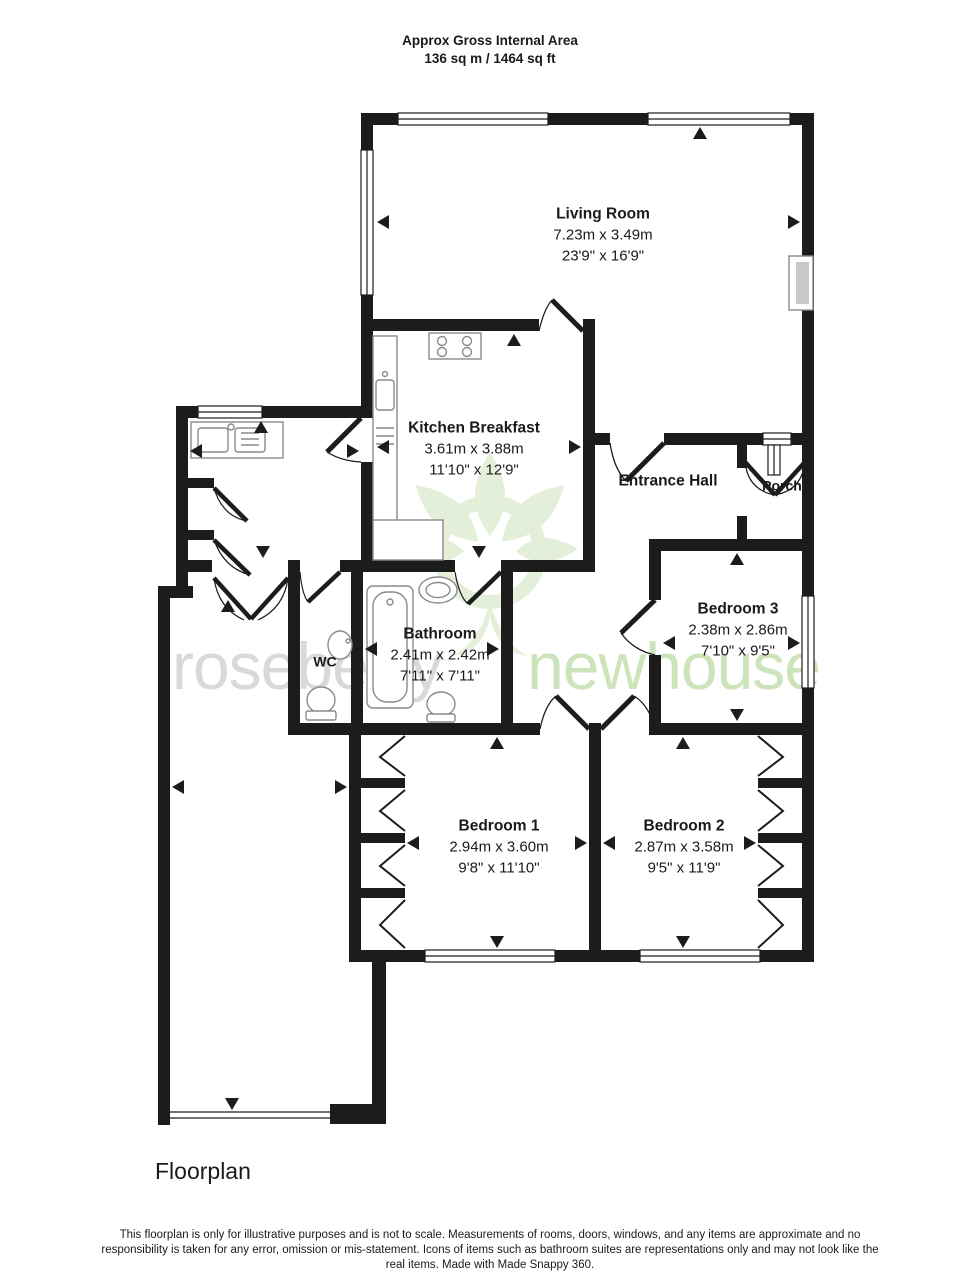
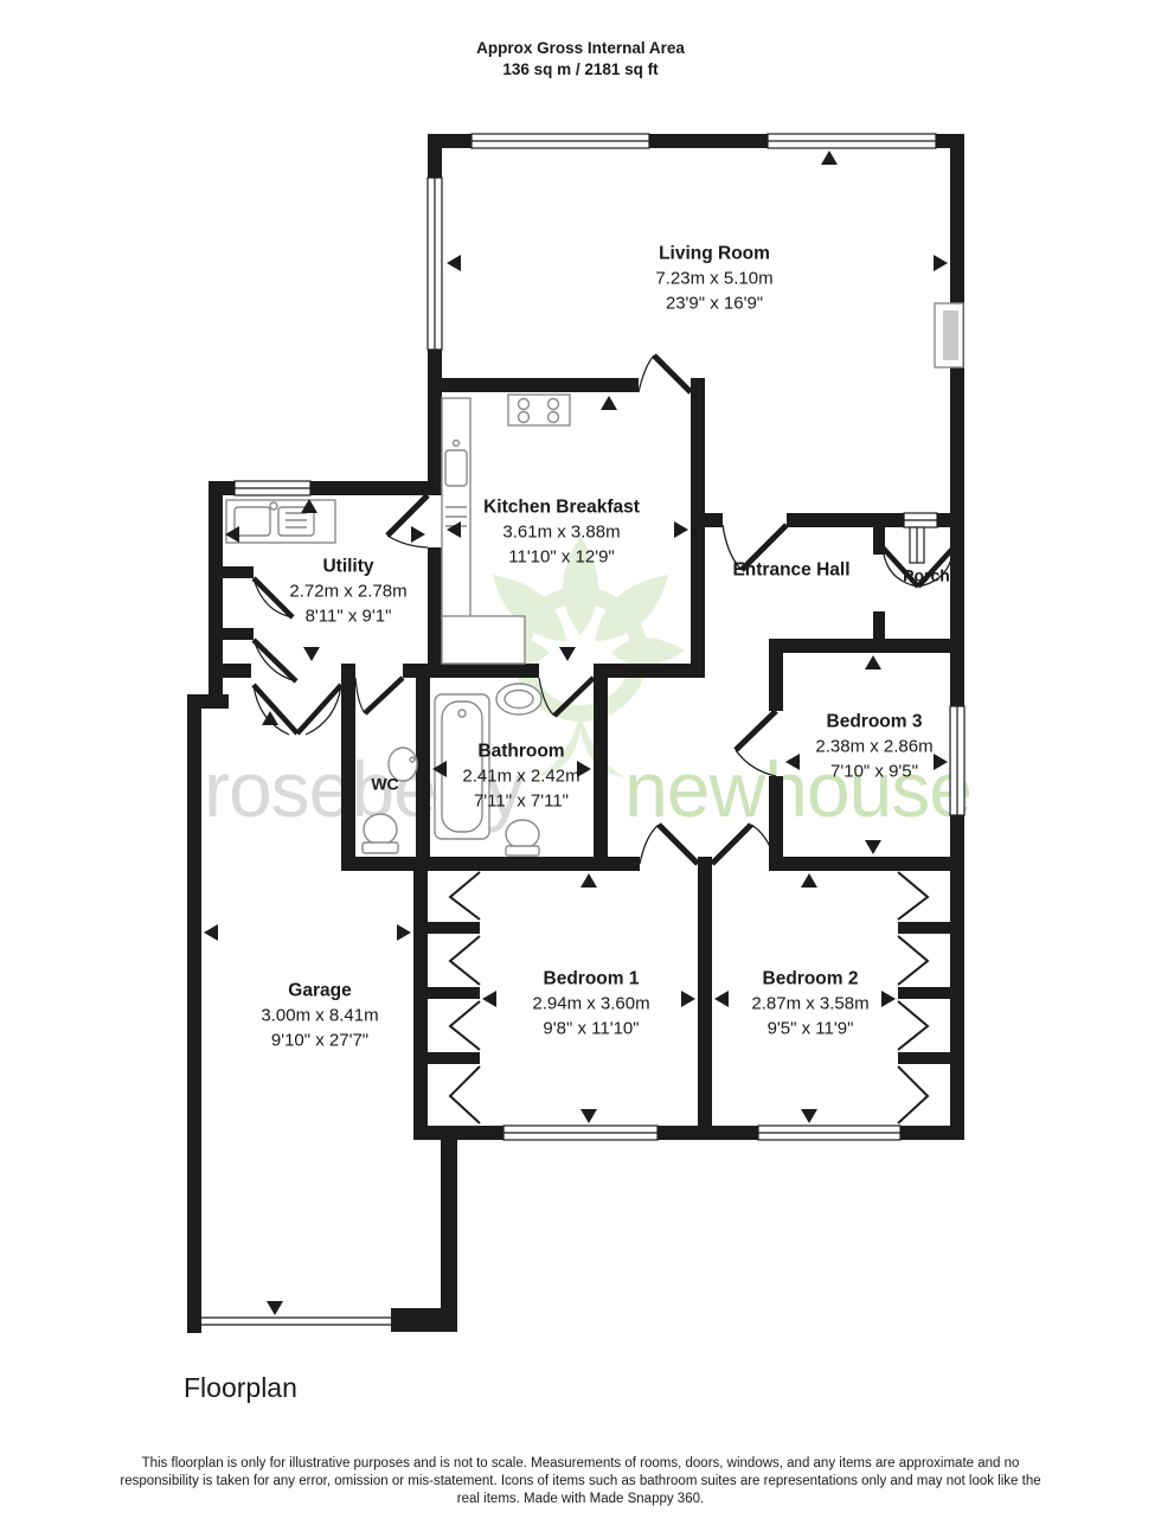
  Approx Gross Internal Area
- 136 sq m / 1464 sq ft
+ 136 sq m / 2181 sq ft
  rosebey
  newhous
  Living Room
- 7.23m x 3.49m
+ 7.23m x 5.10m
  23'9" x 16'9"
  Kitchen Breakfast
  3.61m x 3.88m
  11'10" x 12'9"
+ Utility
+ 2.72m x 2.78m
+ 8'11" x 9'1"
  Entrance Hall
  Porch
  Bedroom 3
  2.38m x 2.86m
  7'10" x 9'5"
  Bathroom
  2.41m x 2.42m
  7'11" x 7'11"
  WC
  Bedroom 1
  2.94m x 3.60m
  9'8" x 11'10"
  Bedroom 2
  2.87m x 3.58m
  9'5" x 11'9"
+ Garage
+ 3.00m x 8.41m
+ 9'10" x 27'7"
  Floorplan
  This floorplan is only for illustrative purposes and is not to scale. Measurements of rooms, doors, windows, and any items are approximate and no responsibility is taken for any error, omission or mis-statement. Icons of items such as bathroom suites are representations only and may not look like the real items. Made with Made Snappy 360.
